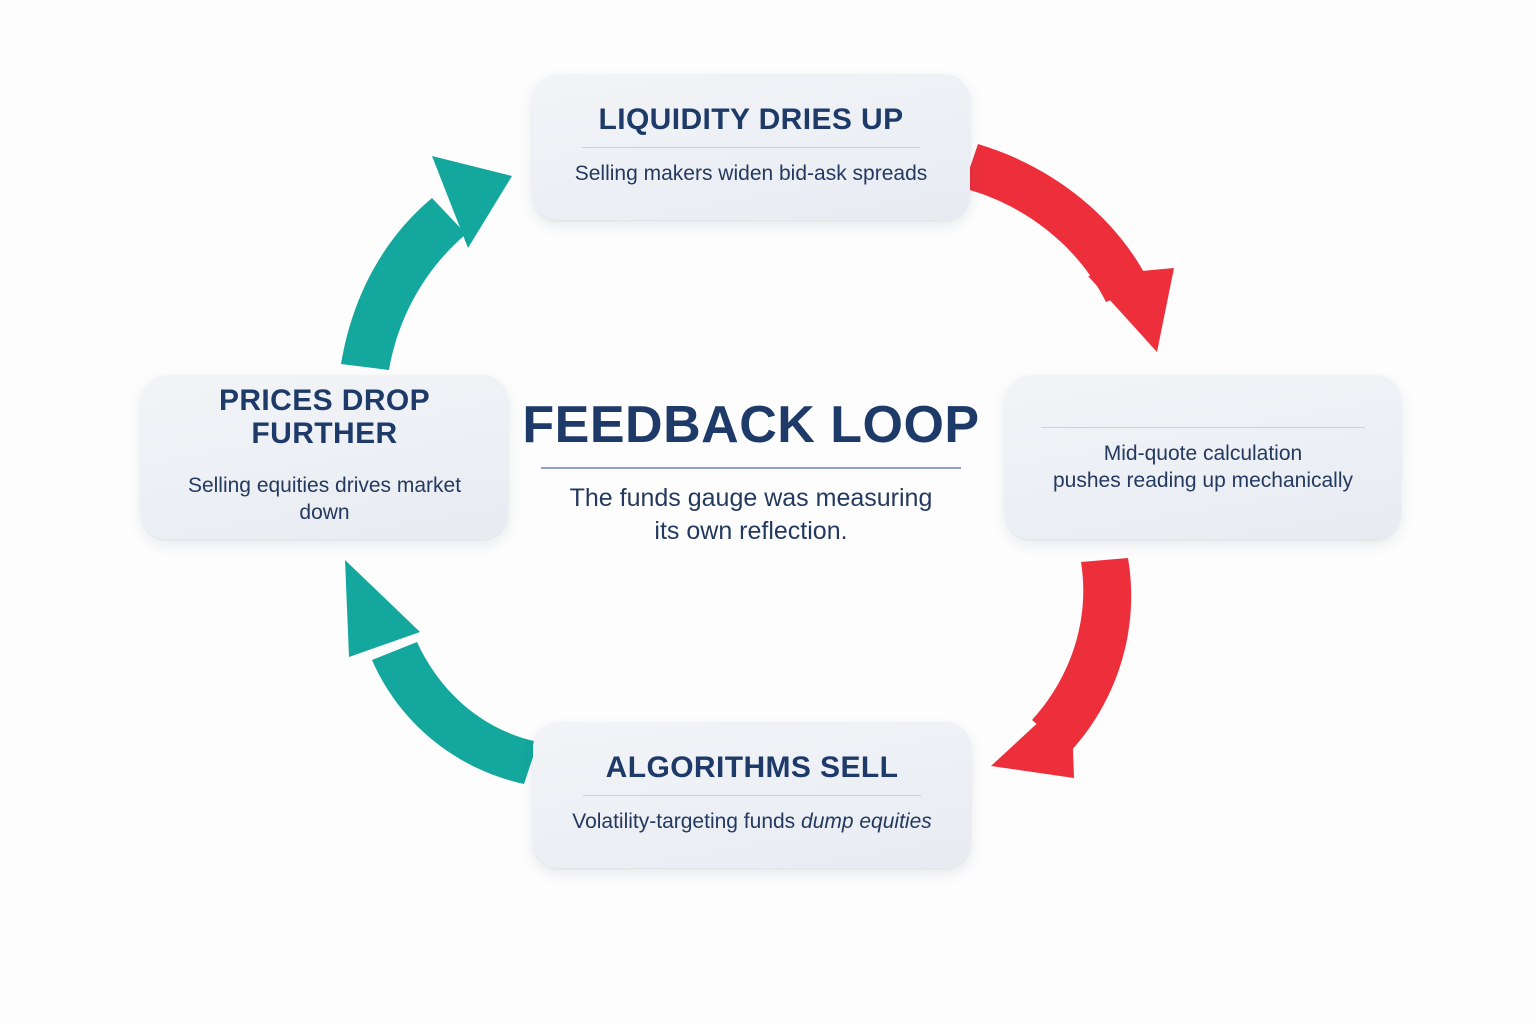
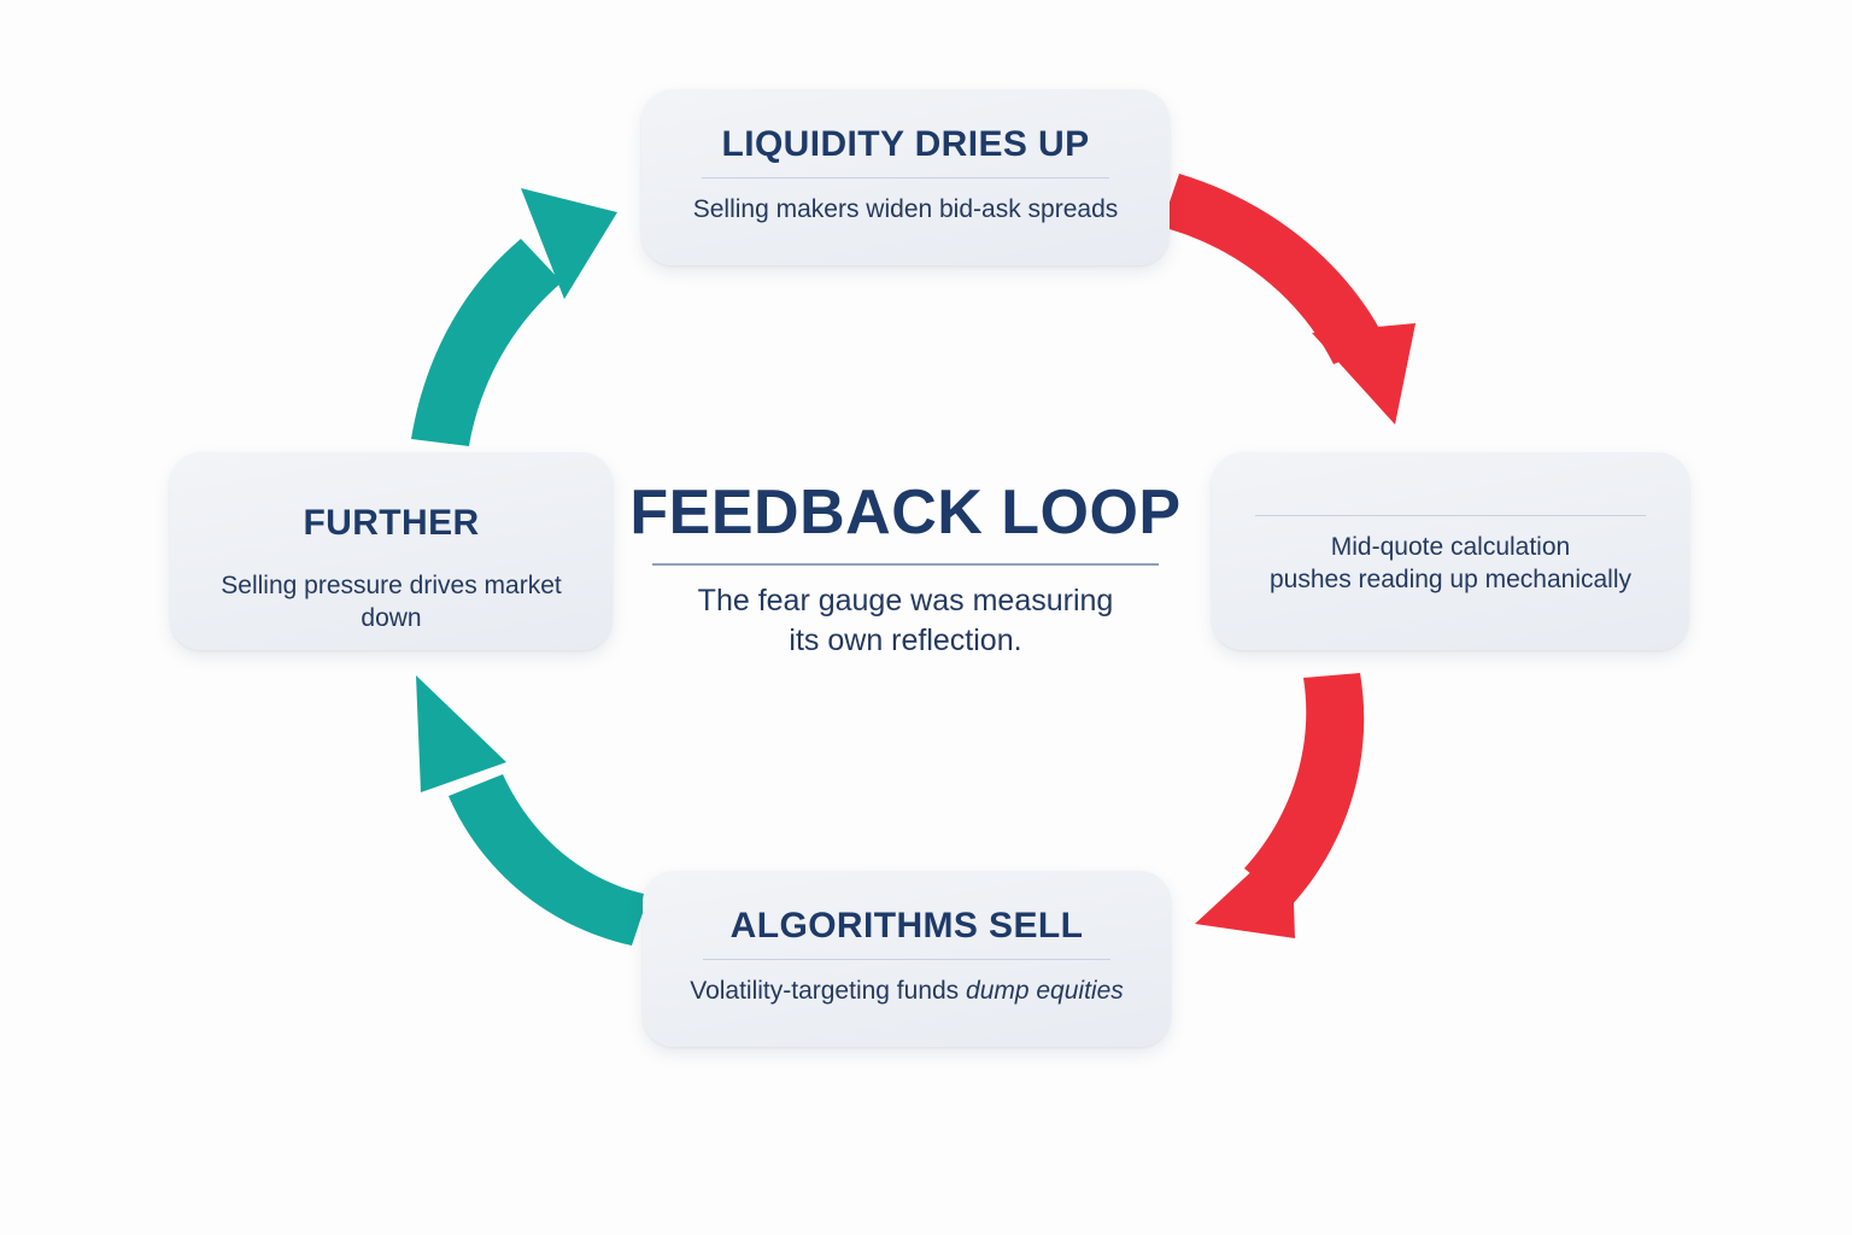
  LIQUIDITY DRIES UP
  Selling makers widen bid-ask spreads
  Mid-quote calculation
  pushes reading up mechanically
  ALGORITHMS SELL
  Volatility-targeting funds dump equities
- PRICES DROP
  FURTHER
- Selling equities drives market down
+ Selling pressure drives market down
  FEEDBACK LOOP
- The funds gauge was measuring
+ The fear gauge was measuring
  its own reflection.
